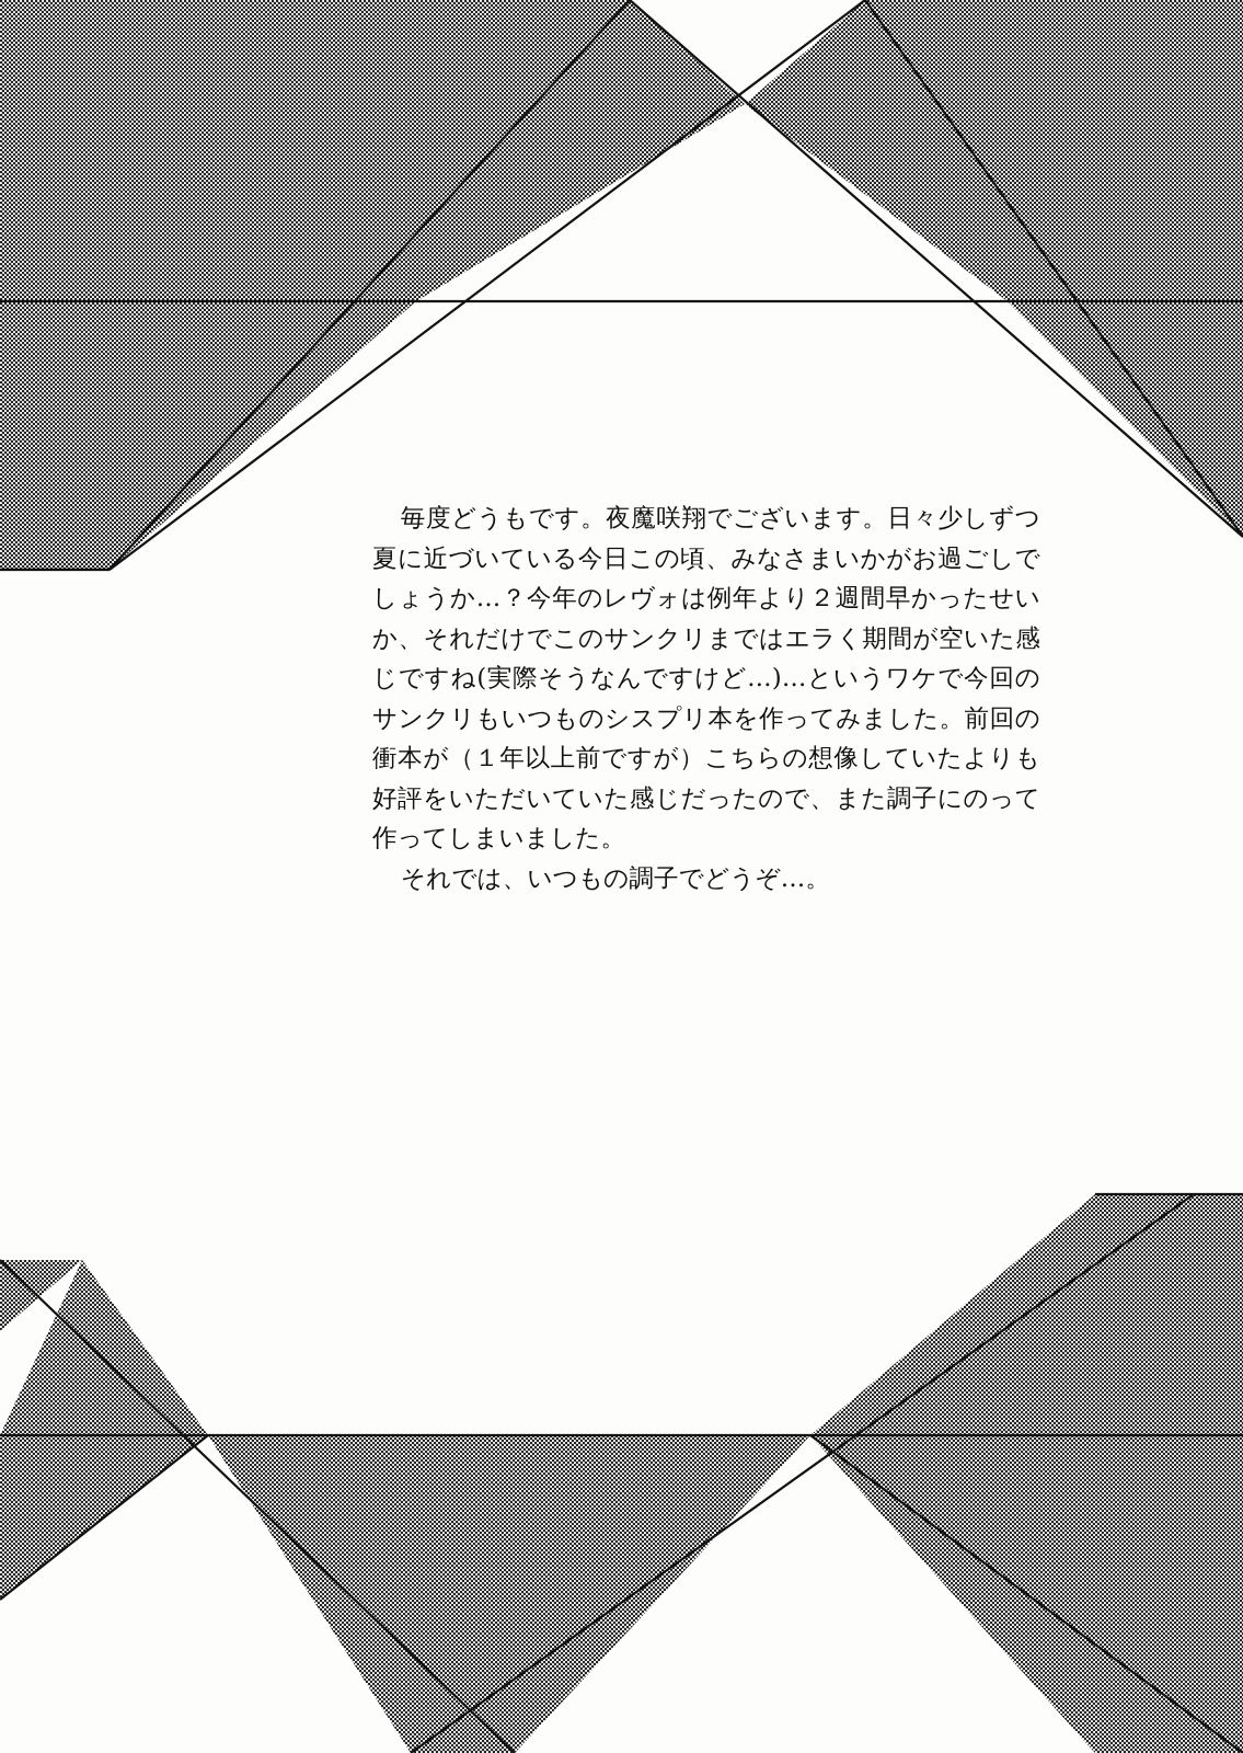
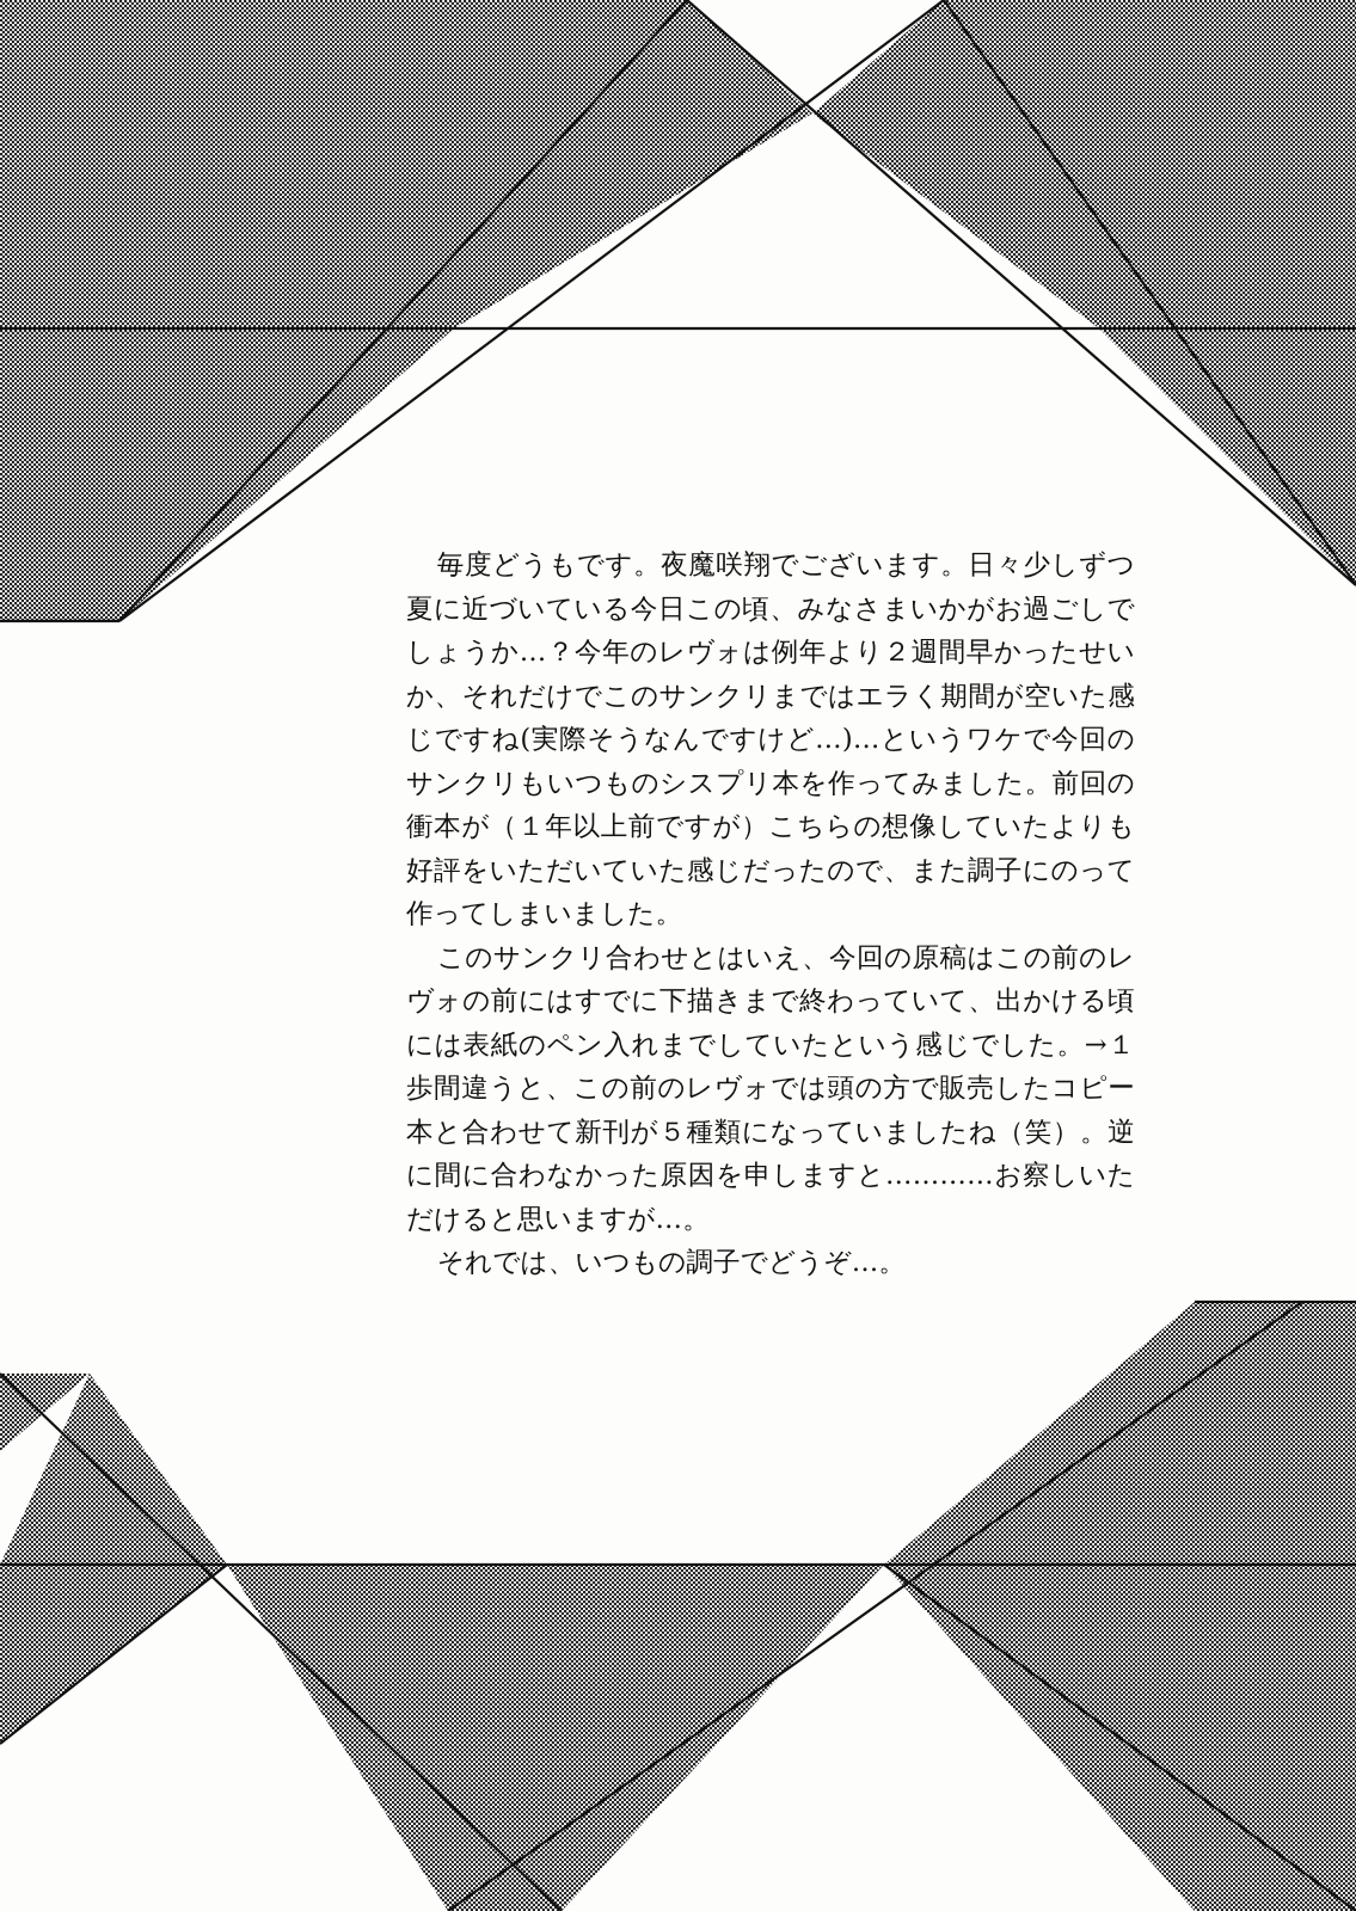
  毎度どうもです。夜魔咲翔でございます。日々少しずつ夏に近づいている今日この頃、みなさまいかがお過ごしでしょうか…？今年のレヴォは例年より２週間早かったせいか、それだけでこのサンクリまではエラく期間が空いた感じですね(実際そうなんですけど…)…というワケで今回のサンクリもいつものシスプリ本を作ってみました。前回の衝本が（１年以上前ですが）こちらの想像していたよりも好評をいただいていた感じだったので、また調子にのって作ってしまいました。
+ このサンクリ合わせとはいえ、今回の原稿はこの前のレヴォの前にはすでに下描きまで終わっていて、出かける頃には表紙のペン入れまでしていたという感じでした。→１歩間違うと、この前のレヴォでは頭の方で販売したコピー本と合わせて新刊が５種類になっていましたね（笑）。逆に間に合わなかった原因を申しますと…………お察しいただけると思いますが…。
  それでは、いつもの調子でどうぞ…。
